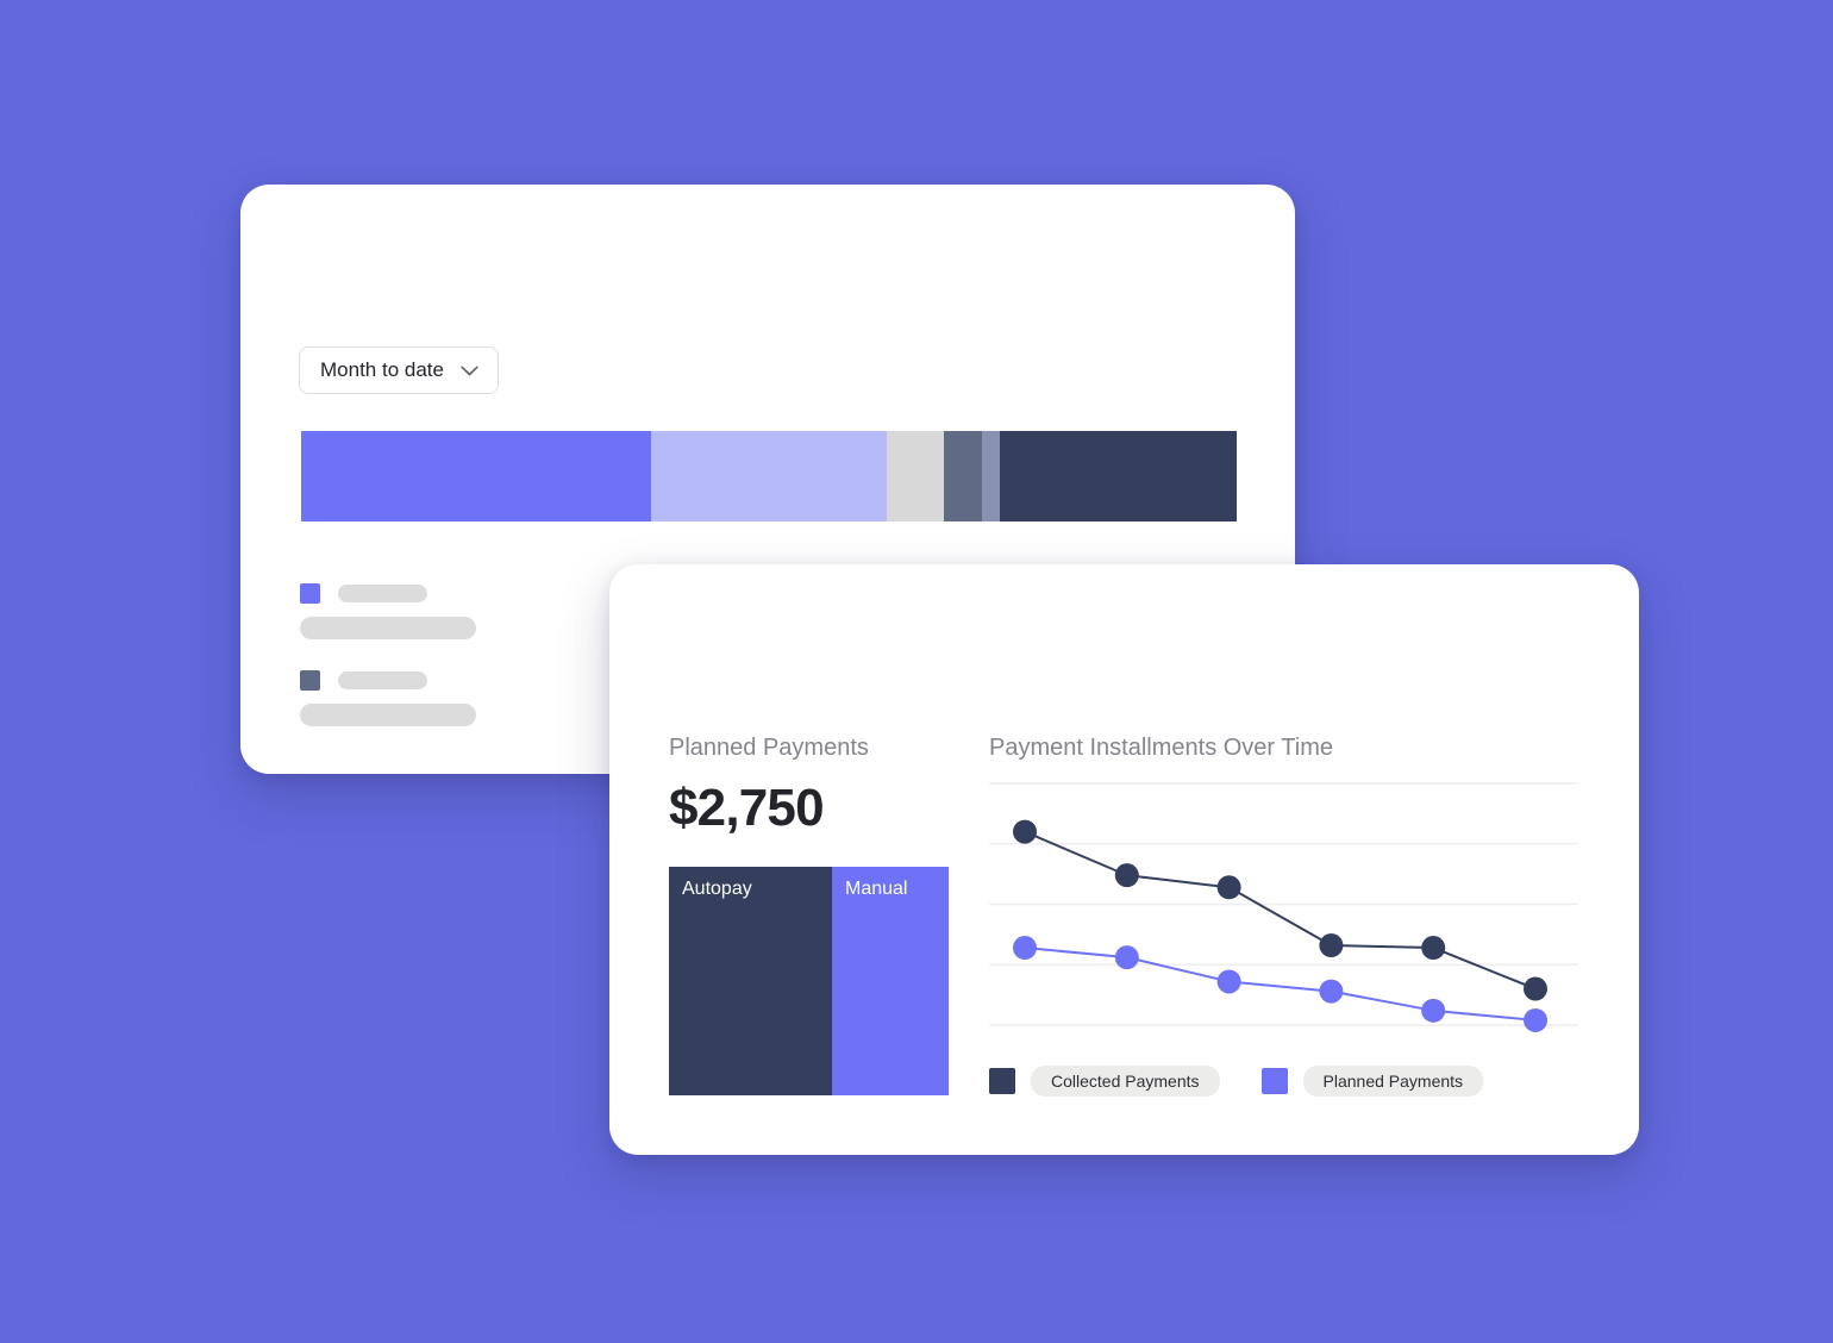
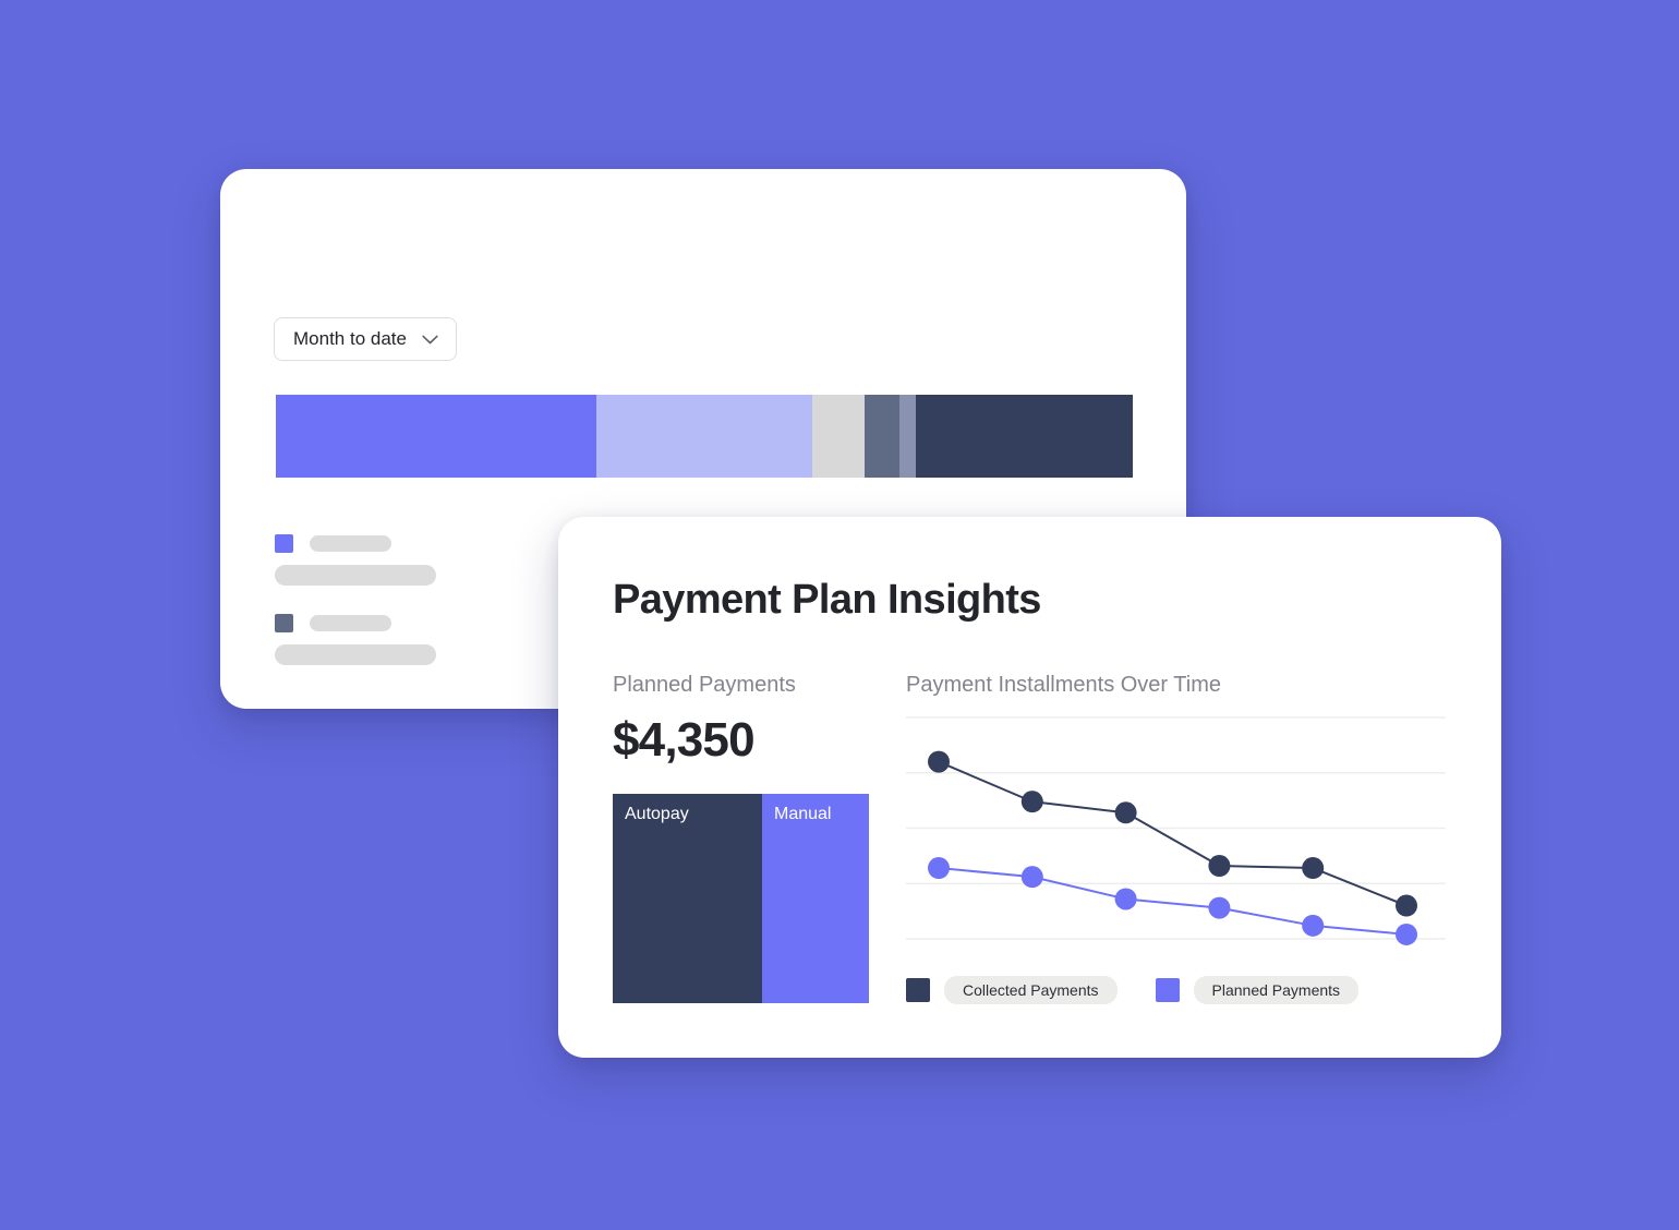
  Month to date
+ Payment Plan Insights
  Planned Payments
- $2,750
+ $4,350
  Autopay
  Manual
  Payment Installments Over Time
  Collected Payments
  Planned Payments
